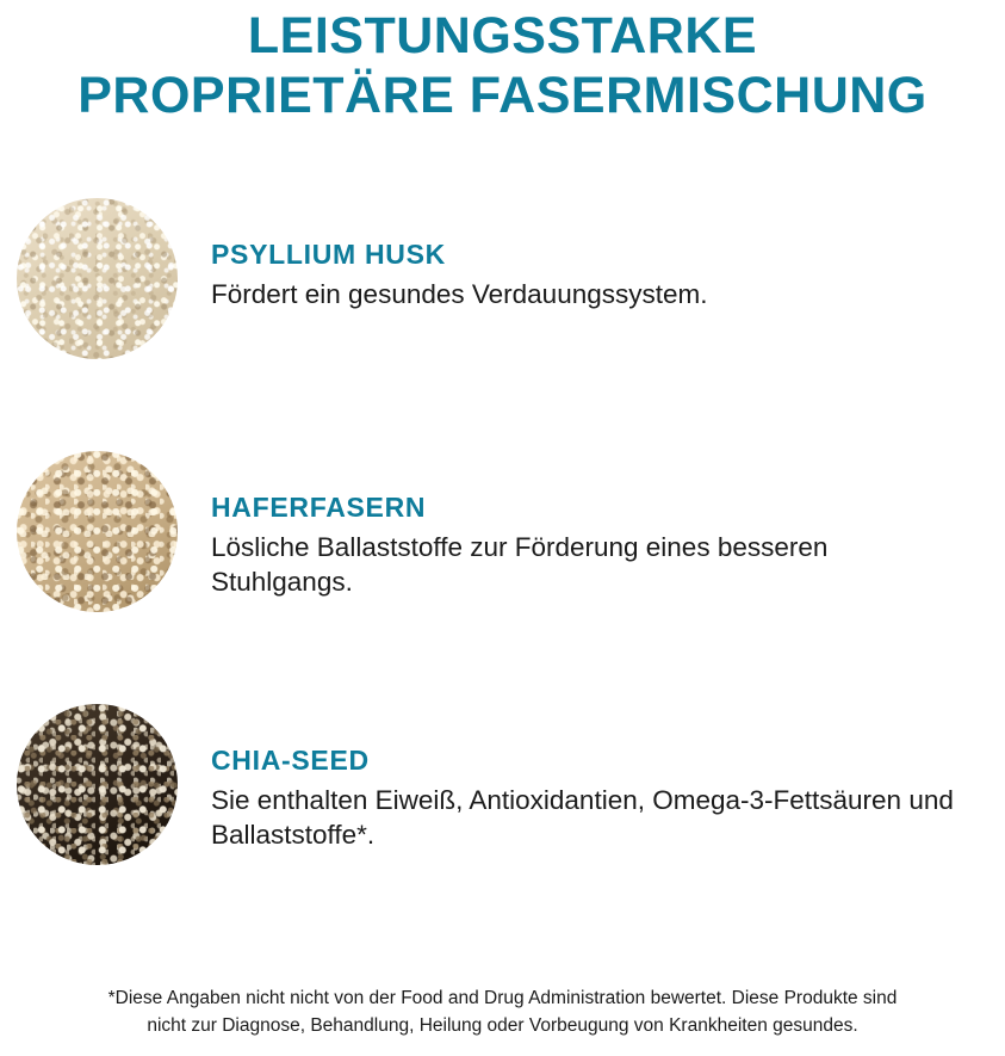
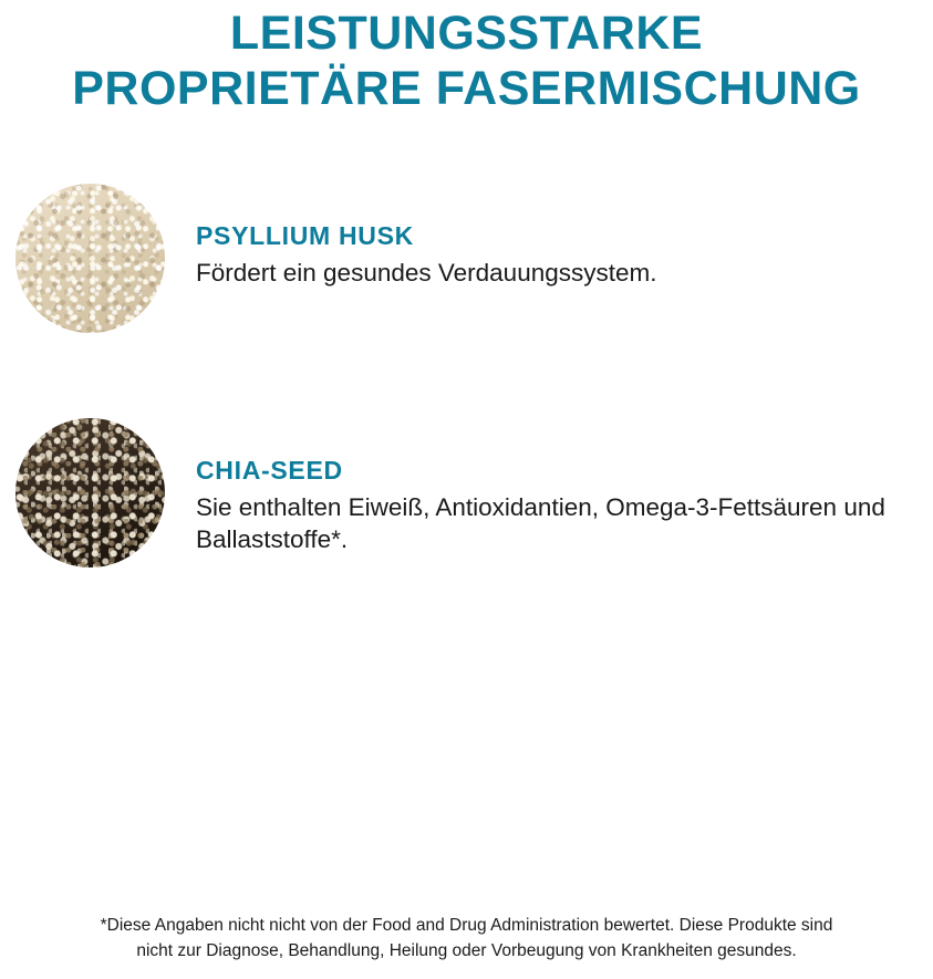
  LEISTUNGSSTARKE
  PROPRIETÄRE FASERMISCHUNG
  PSYLLIUM HUSK
  Fördert ein gesundes Verdauungssystem.
- HAFERFASERN
- Lösliche Ballaststoffe zur Förderung eines besseren Stuhlgangs.
  CHIA-SEED
  Sie enthalten Eiweiß, Antioxidantien, Omega-3-Fettsäuren und Ballaststoffe*.
  *Diese Angaben nicht nicht von der Food and Drug Administration bewertet. Diese Produkte sind
  nicht zur Diagnose, Behandlung, Heilung oder Vorbeugung von Krankheiten gesundes.
